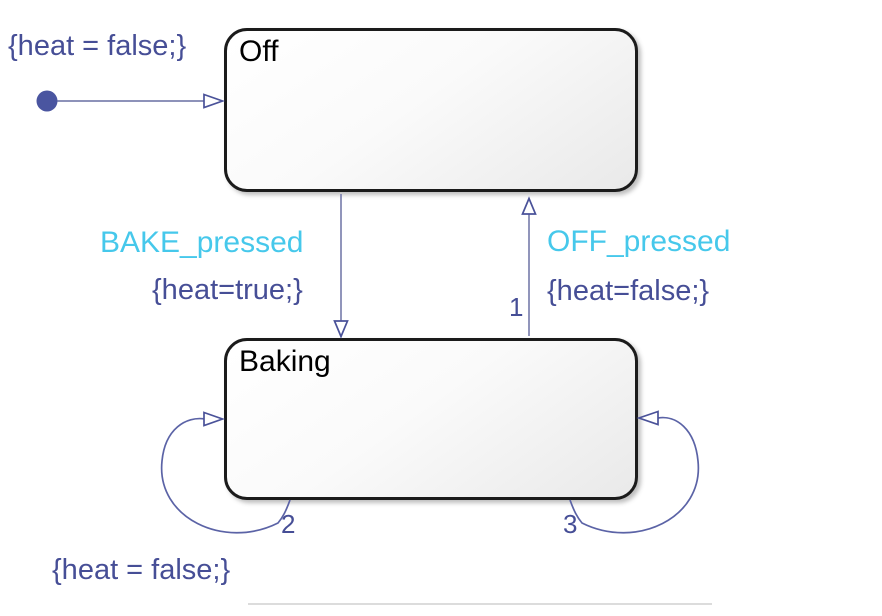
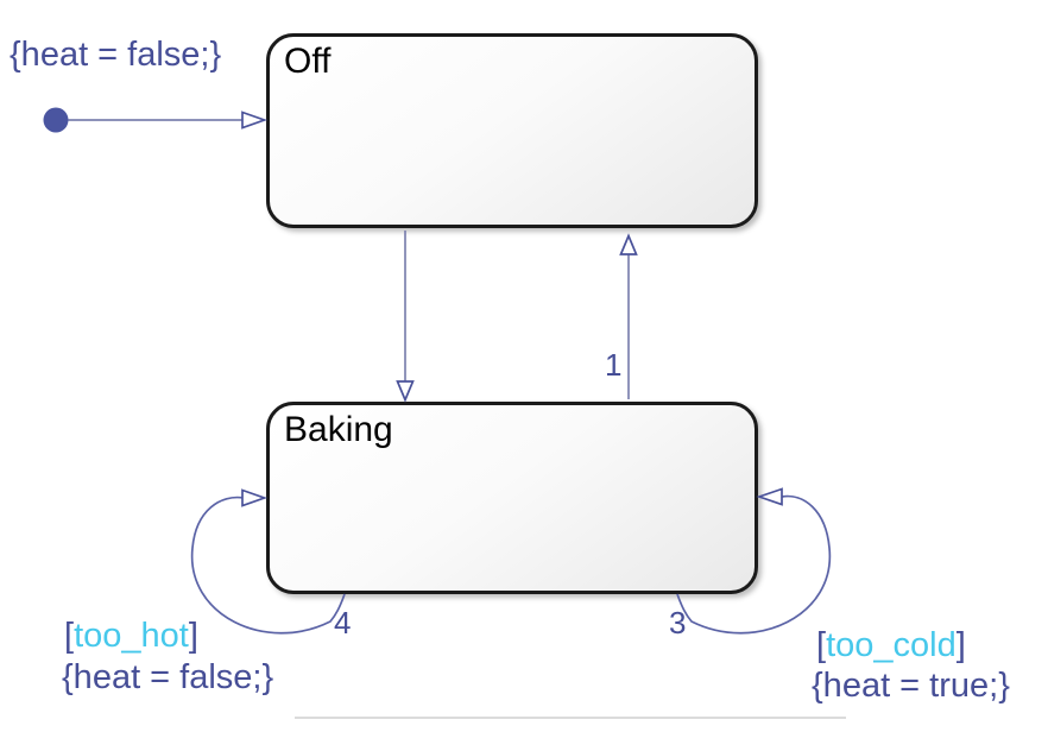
  Off
  Baking
  {heat = false;}
- BAKE_pressed
- {heat=true;}
- OFF_pressed
- {heat=false;}
  1
+ [too_hot]
  {heat = false;}
- 2
+ 4
+ [too_cold]
+ {heat = true;}
  3
